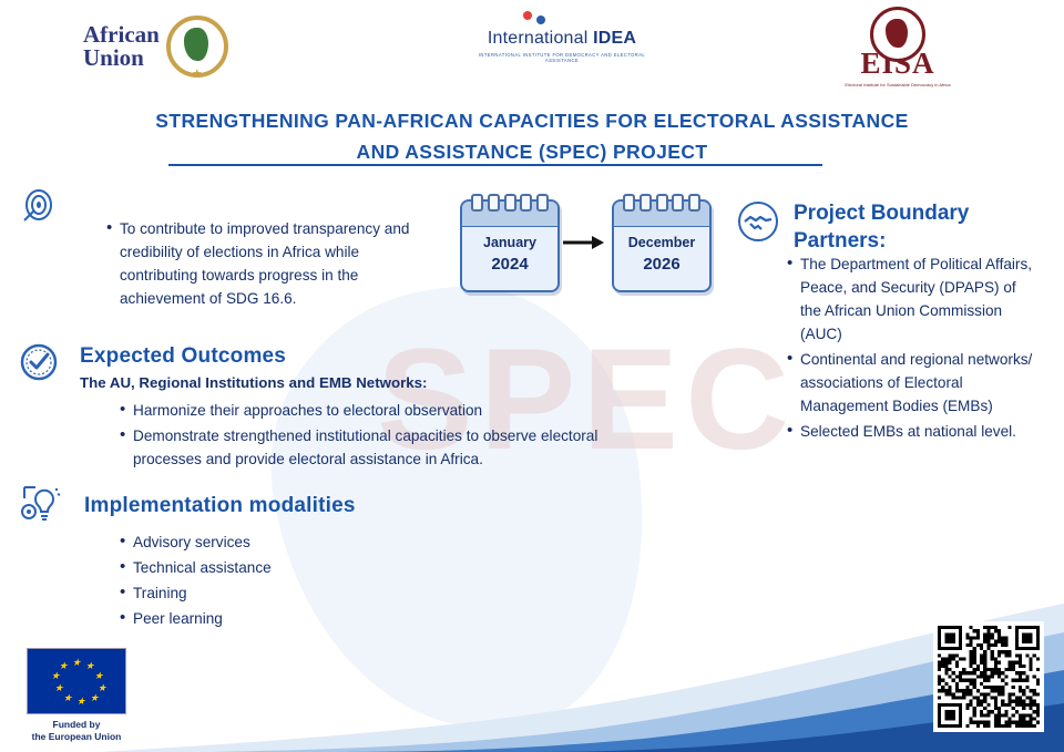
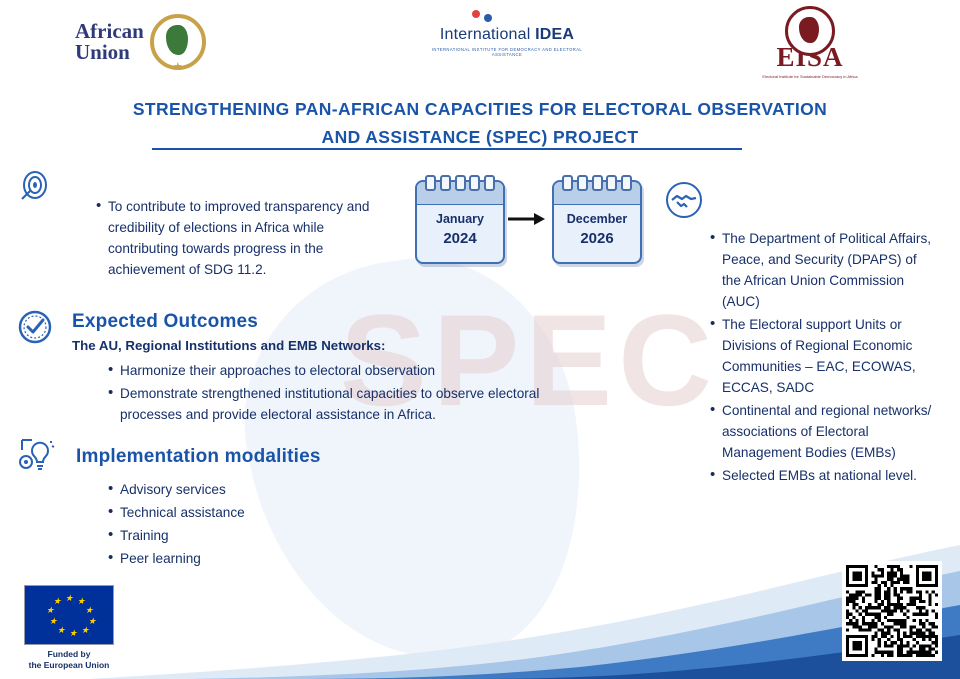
  SPEC
  African
  Union
  ★
  International IDEA
  EISA
- STRENGTHENING PAN-AFRICAN CAPACITIES FOR ELECTORAL ASSISTANCE
+ STRENGTHENING PAN-AFRICAN CAPACITIES FOR ELECTORAL OBSERVATION
  AND ASSISTANCE (SPEC) PROJECT
- To contribute to improved transparency and credibility of elections in Africa while contributing towards progress in the achievement of SDG 16.6.
+ To contribute to improved transparency and credibility of elections in Africa while contributing towards progress in the achievement of SDG 11.2.
  January
  2024
  December
  2026
  Expected Outcomes
  The AU, Regional Institutions and EMB Networks:
  Harmonize their approaches to electoral observation
  Demonstrate strengthened institutional capacities to observe electoral processes and provide electoral assistance in Africa.
  Implementation modalities
  Advisory services
  Technical assistance
  Training
  Peer learning
- Project Boundary
- Partners:
  The Department of Political Affairs, Peace, and Security (DPAPS) of the African Union Commission (AUC)
+ The Electoral support Units or Divisions of Regional Economic Communities – EAC, ECOWAS, ECCAS, SADC
  Continental and regional networks/ associations of Electoral Management Bodies (EMBs)
  Selected EMBs at national level.
  ★
  ★
  ★
  ★
  ★
  ★
  ★
  ★
  ★
  ★
  Funded by
  the European Union
